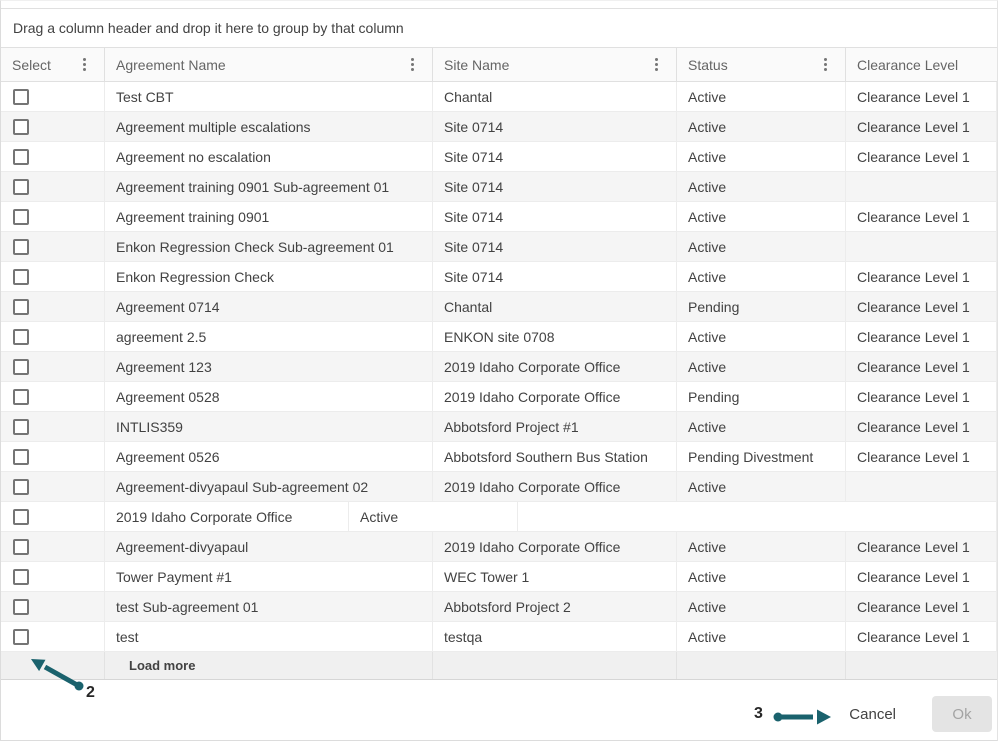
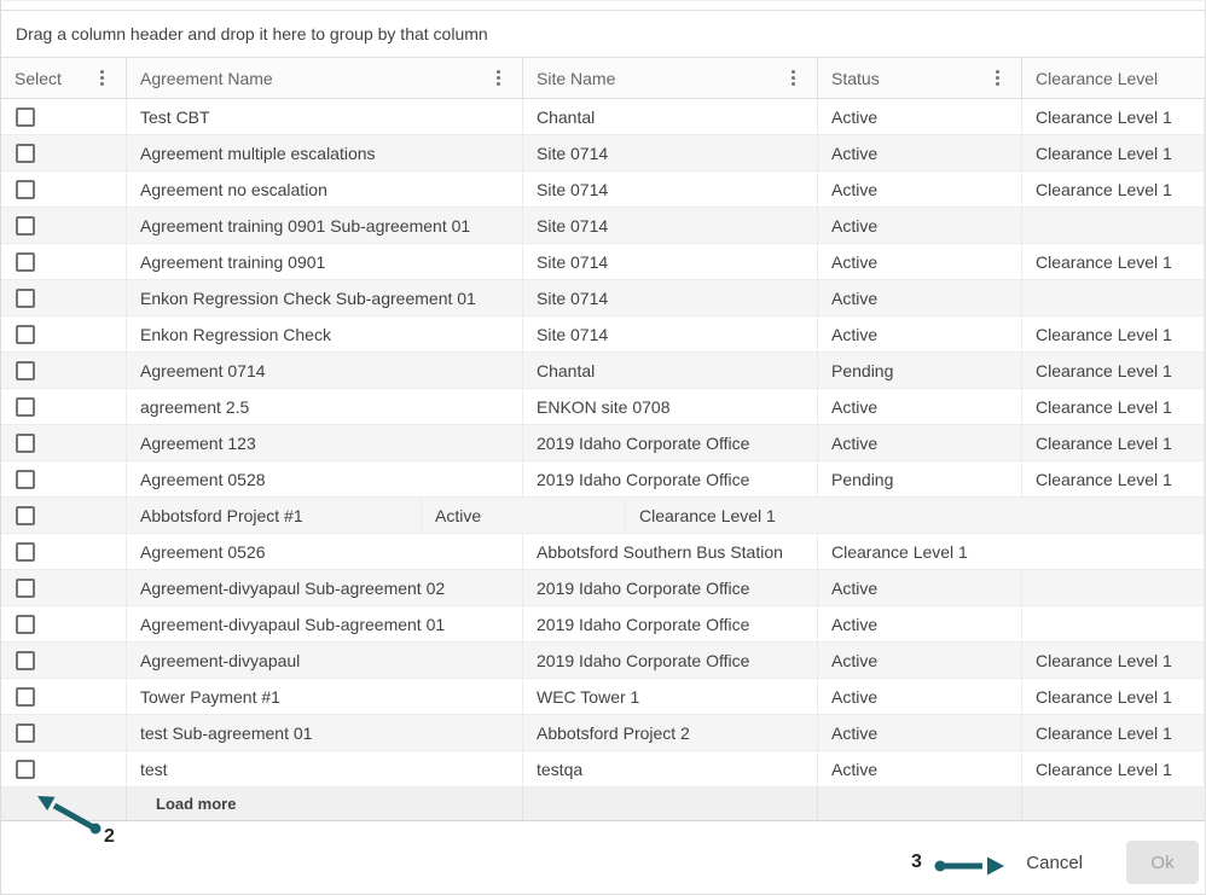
  Drag a column header and drop it here to group by that column
  Select
  Agreement Name
  Site Name
  Status
  Clearance Level
  Test CBT
  Chantal
  Active
  Clearance Level 1
  Agreement multiple escalations
  Site 0714
  Active
  Clearance Level 1
  Agreement no escalation
  Site 0714
  Active
  Clearance Level 1
  Agreement training 0901 Sub-agreement 01
  Site 0714
  Active
  Agreement training 0901
  Site 0714
  Active
  Clearance Level 1
  Enkon Regression Check Sub-agreement 01
  Site 0714
  Active
  Enkon Regression Check
  Site 0714
  Active
  Clearance Level 1
  Agreement 0714
  Chantal
  Pending
  Clearance Level 1
  agreement 2.5
  ENKON site 0708
  Active
  Clearance Level 1
  Agreement 123
  2019 Idaho Corporate Office
  Active
  Clearance Level 1
  Agreement 0528
  2019 Idaho Corporate Office
  Pending
  Clearance Level 1
- INTLIS359
  Abbotsford Project #1
  Active
  Clearance Level 1
  Agreement 0526
  Abbotsford Southern Bus Station
- Pending Divestment
  Clearance Level 1
  Agreement-divyapaul Sub-agreement 02
  2019 Idaho Corporate Office
  Active
+ Agreement-divyapaul Sub-agreement 01
  2019 Idaho Corporate Office
  Active
  Agreement-divyapaul
  2019 Idaho Corporate Office
  Active
  Clearance Level 1
  Tower Payment #1
  WEC Tower 1
  Active
  Clearance Level 1
  test Sub-agreement 01
  Abbotsford Project 2
  Active
  Clearance Level 1
  test
  testqa
  Active
  Clearance Level 1
  Load more
  Cancel
  Ok
  2
  3
